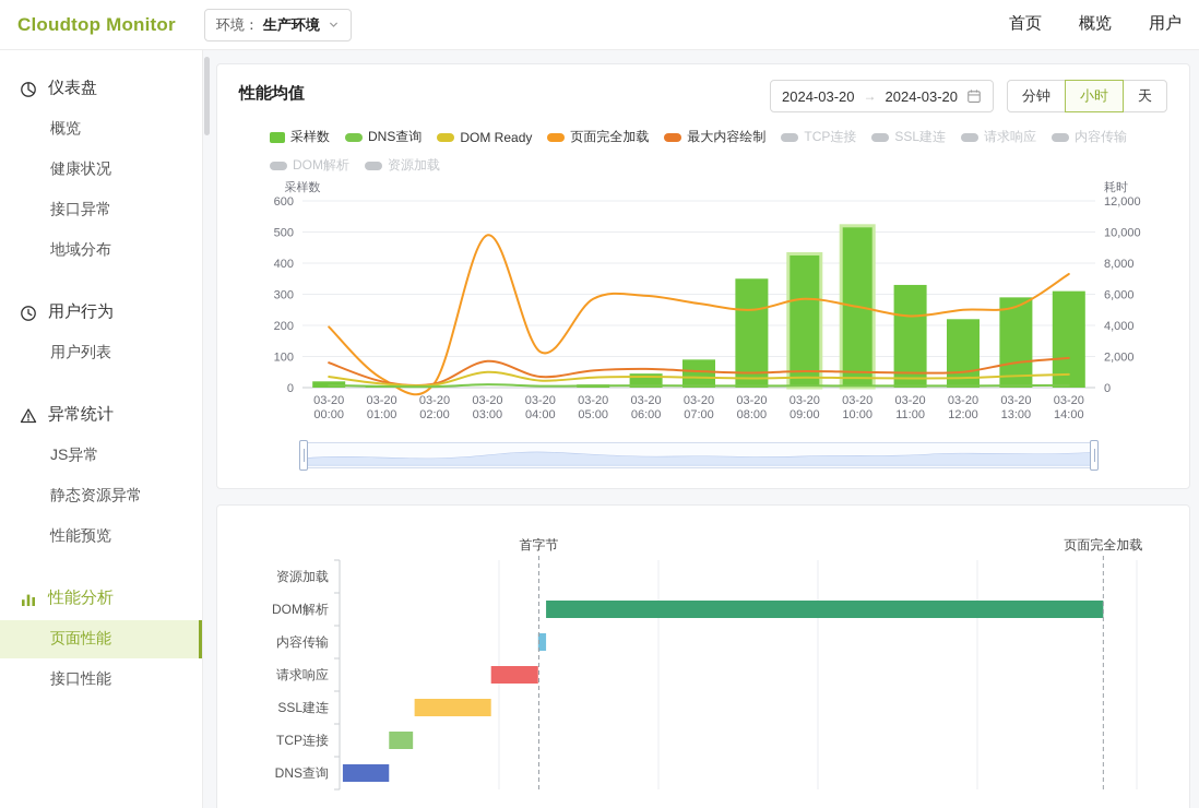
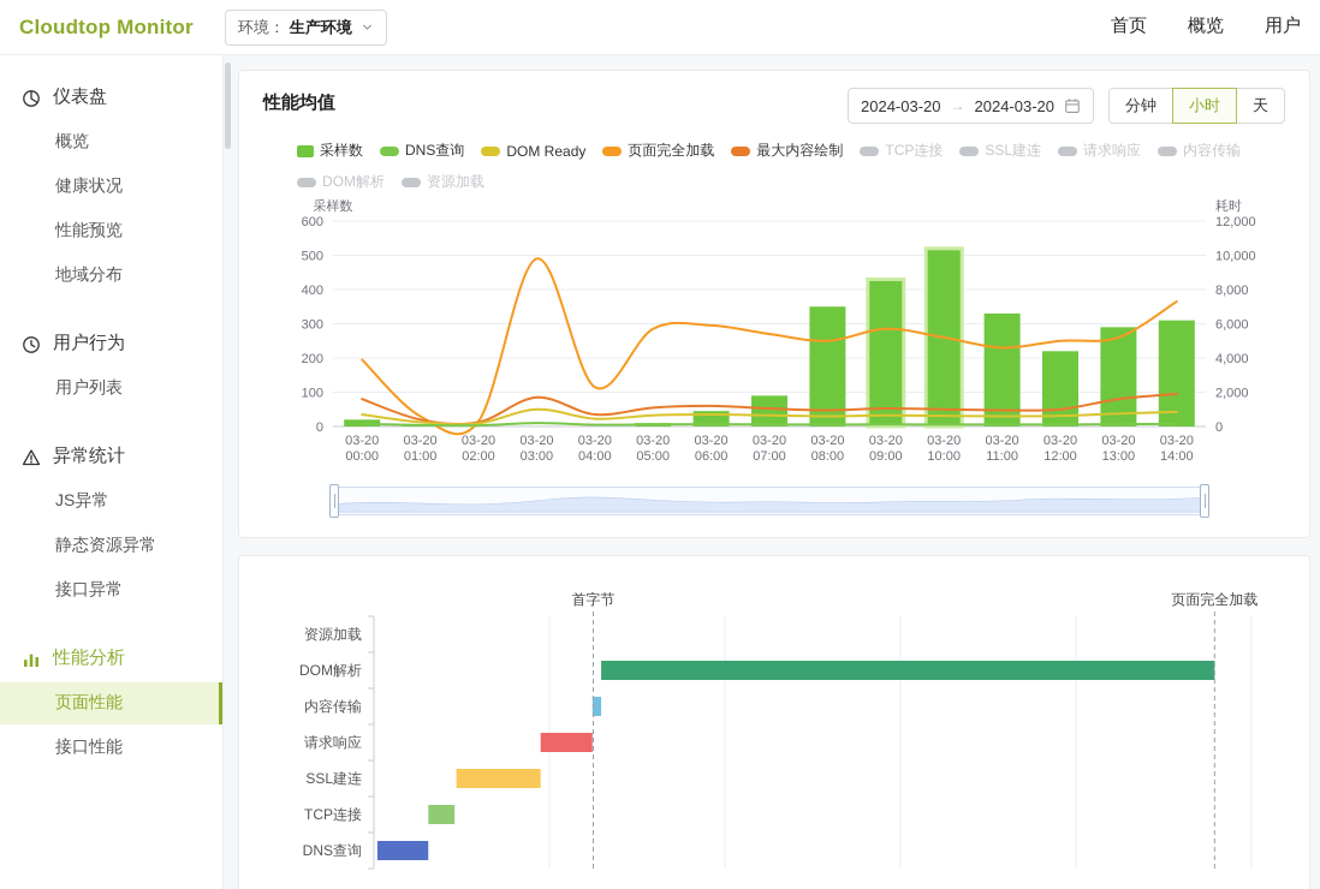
  Cloudtop Monitor
  环境：
  生产环境
  首页
  概览
  用户
  仪表盘
  概览
  健康状况
- 接口异常
+ 性能预览
  地域分布
  用户行为
  用户列表
  异常统计
  JS异常
  静态资源异常
- 性能预览
+ 接口异常
  性能分析
  页面性能
  接口性能
  性能均值
  2024-03-20
  →
  2024-03-20
  分钟
  小时
  天
  采样数
  DNS查询
  DOM Ready
  页面完全加载
  最大内容绘制
  TCP连接
  SSL建连
  请求响应
  内容传输
  DOM解析
  资源加载
  0
  100
  200
  300
  400
  500
  600
  0
  2,000
  4,000
  6,000
  8,000
  10,000
  12,000
  采样数
  耗时
  03-20 00:00
  03-20 01:00
  03-20 02:00
  03-20 03:00
  03-20 04:00
  03-20 05:00
  03-20 06:00
  03-20 07:00
  03-20 08:00
  03-20 09:00
  03-20 10:00
  03-20 11:00
  03-20 12:00
  03-20 13:00
  03-20 14:00
  资源加载
  DOM解析
  内容传输
  请求响应
  SSL建连
  TCP连接
  DNS查询
  首字节
  页面完全加载
